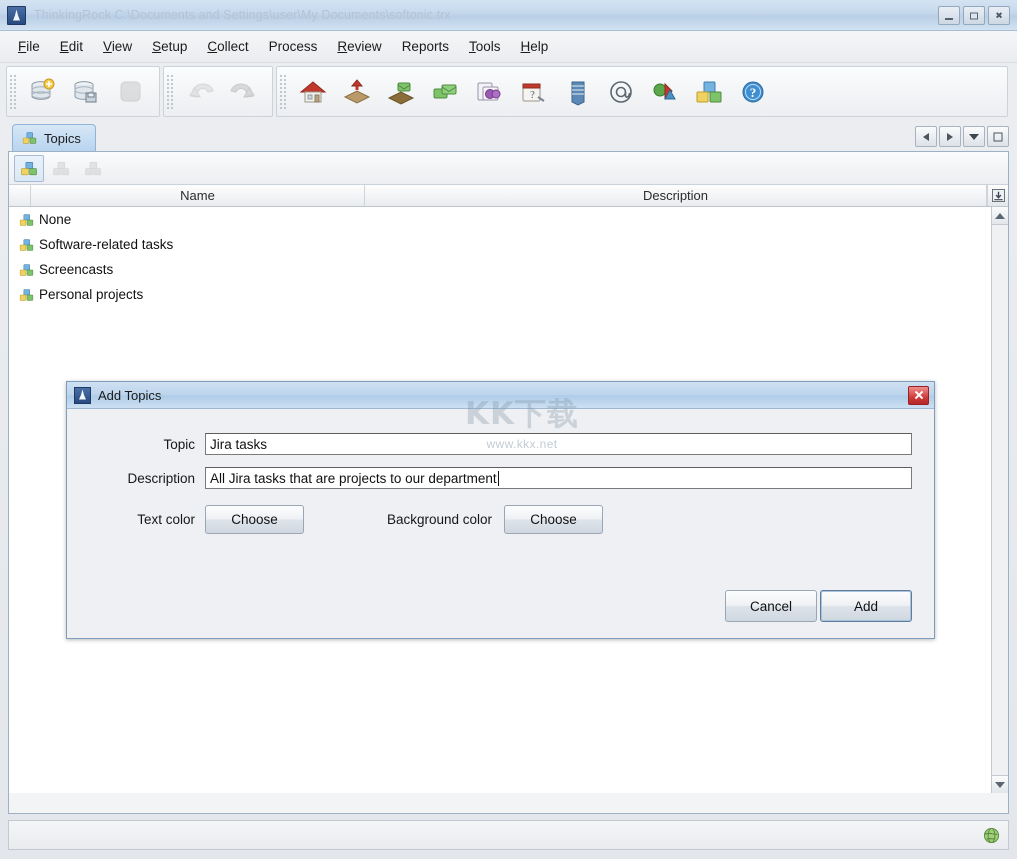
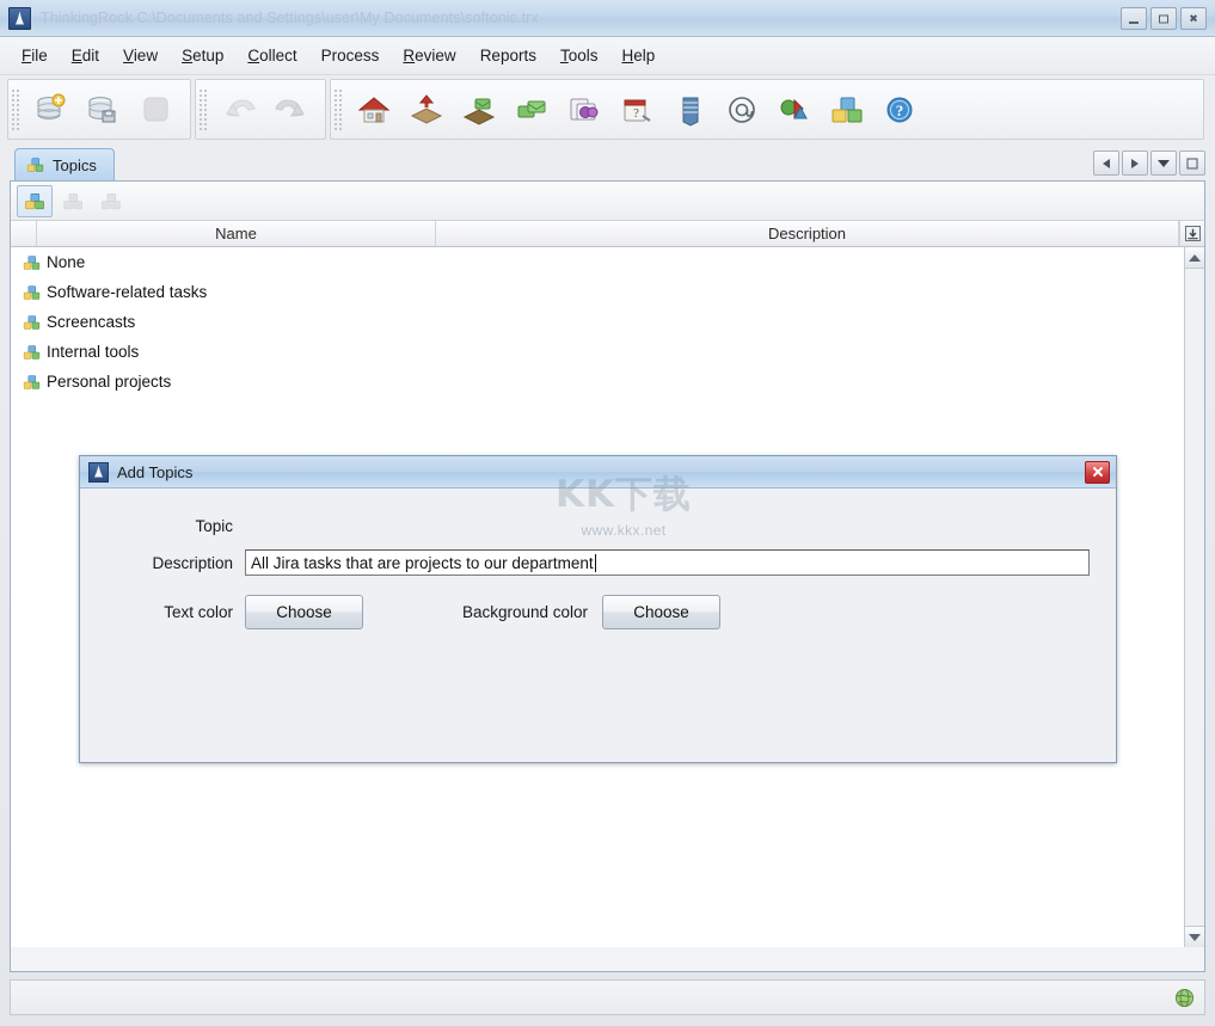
  ThinkingRock C:\Documents and Settings\user\My Documents\softonic.trx
  ✖
  File
  Edit
  View
  Setup
  Collect
  Process
  Review
  Reports
  Tools
  Help
  ?
  ?
  Topics
  Name
  Description
  None
  Software-related tasks
  Screencasts
+ Internal tools
  Personal projects
  Add Topics
  Topic
- Jira tasks
  Description
  All Jira tasks that are projects to our department
  Text color
  Choose
  Background color
  Choose
- Cancel
- Add
  KK下载
  www.kkx.net
